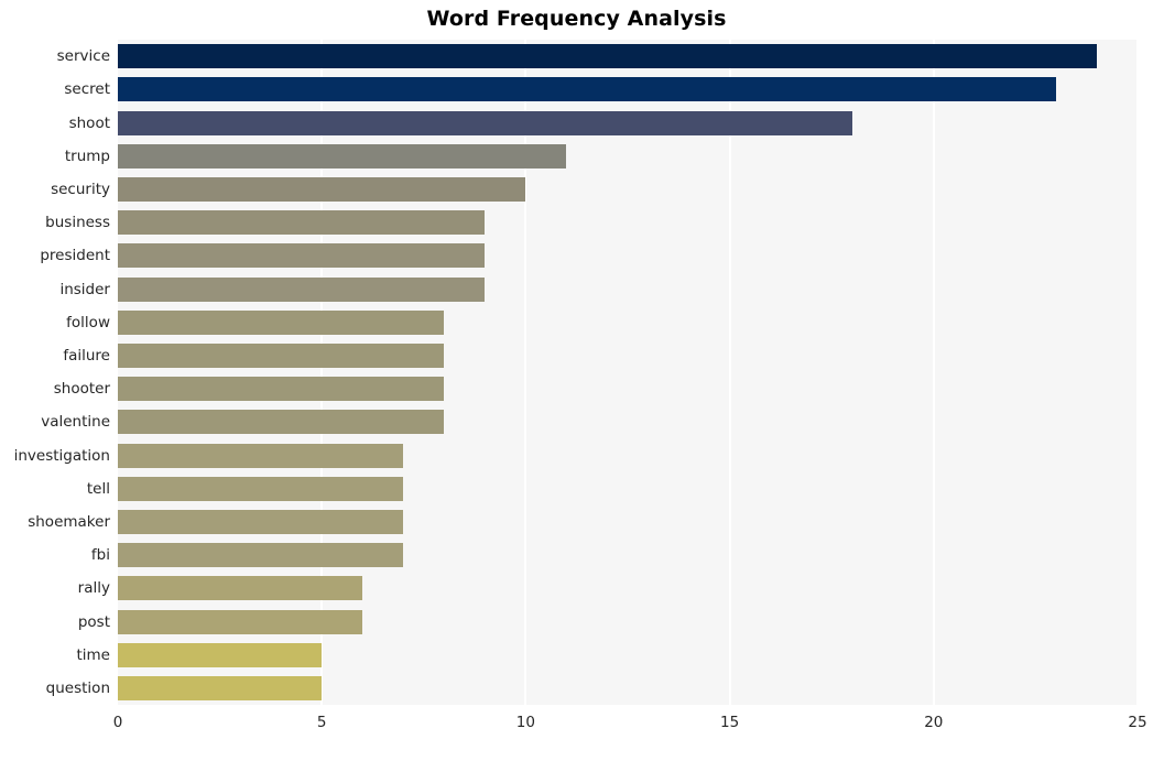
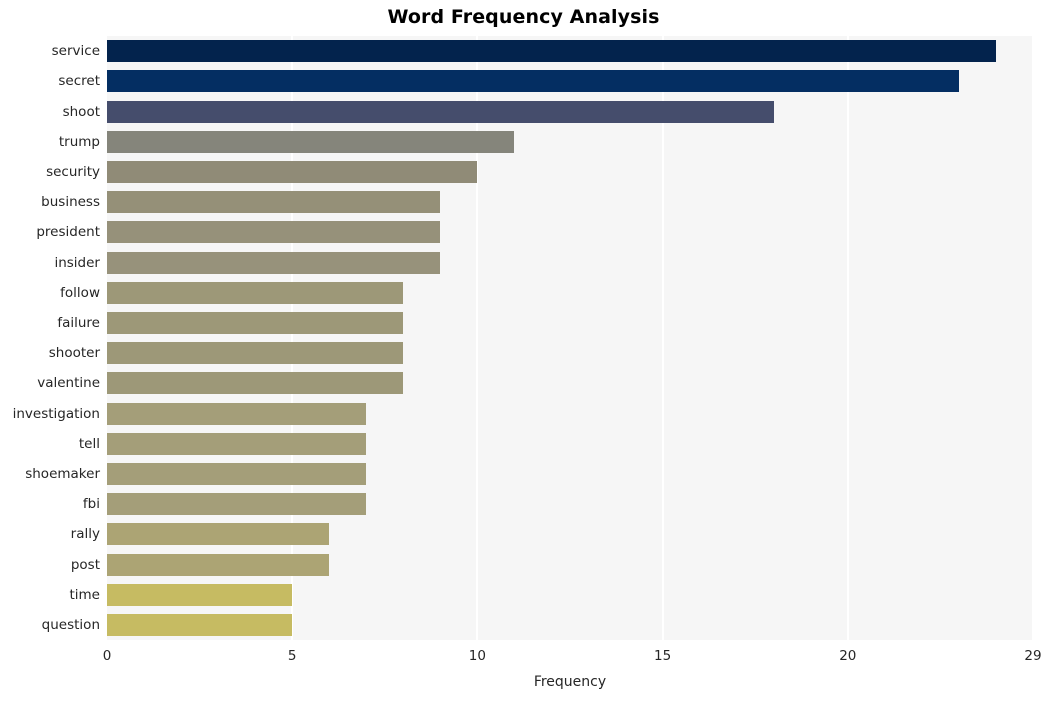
  Word Frequency Analysis
  service
  secret
  shoot
  trump
  security
  business
  president
  insider
  follow
  failure
  shooter
  valentine
  investigation
  tell
  shoemaker
  fbi
  rally
  post
  time
  question
  0
  5
  10
  15
  20
- 25
+ 29
+ Frequency
